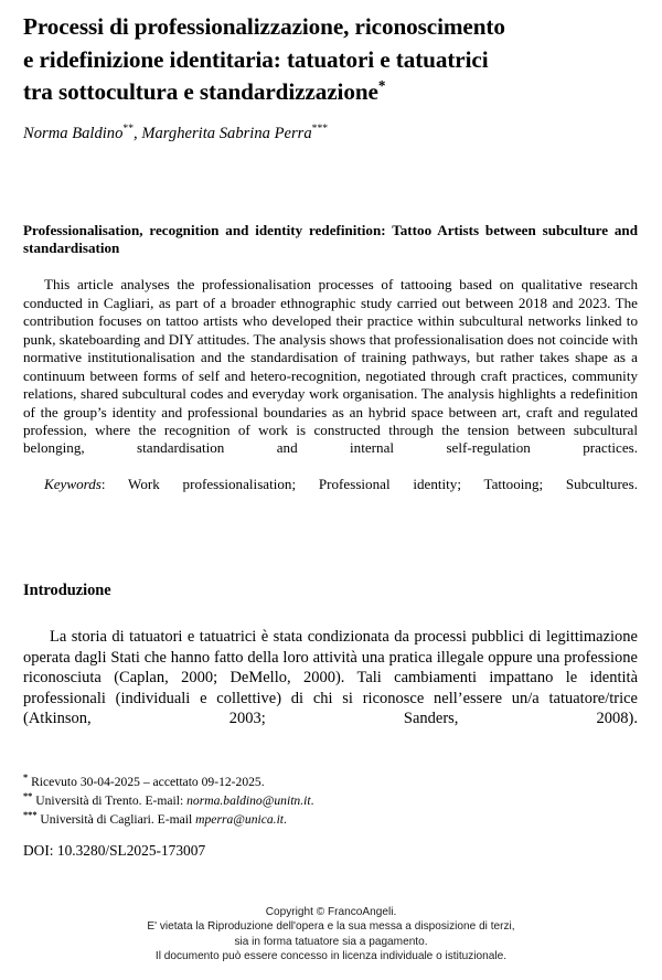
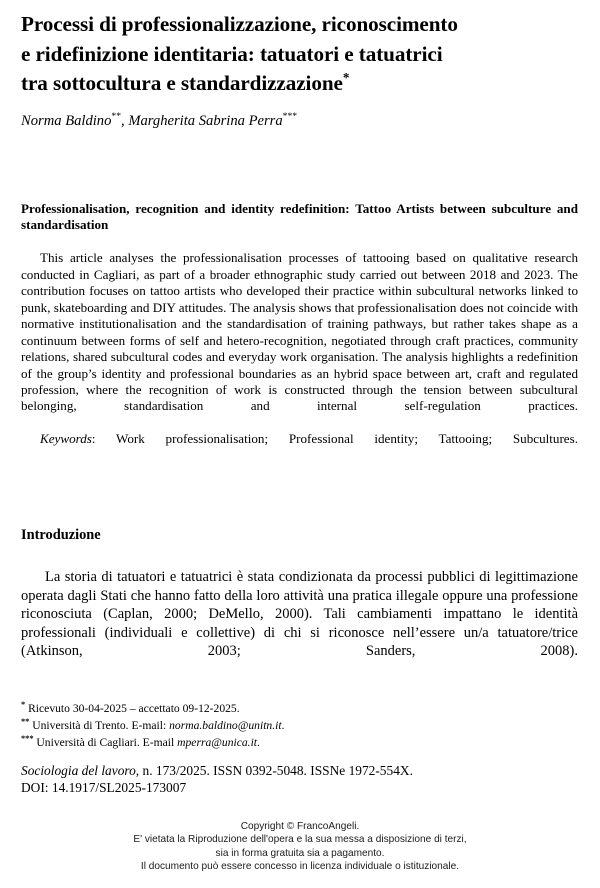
  Processi di professionalizzazione, riconoscimento
  e ridefinizione identitaria: tatuatori e tatuatrici
  tra sottocultura e standardizzazione*
  Norma Baldino**, Margherita Sabrina Perra***
  Professionalisation, recognition and identity redefinition: Tattoo Artists between subculture and standardisation
  This article analyses the professionalisation processes of tattooing based on qualitative research conducted in Cagliari, as part of a broader ethnographic study carried out between 2018 and 2023. The contribution focuses on tattoo artists who developed their practice within subcultural networks linked to punk, skateboarding and DIY attitudes. The analysis shows that professionalisation does not coincide with normative institutionalisation and the standardisation of training pathways, but rather takes shape as a continuum between forms of self and hetero-recognition, negotiated through craft practices, community relations, shared subcultural codes and everyday work organisation. The analysis highlights a redefinition of the group’s identity and professional boundaries as an hybrid space between art, craft and regulated profession, where the recognition of work is constructed through the tension between subcultural belonging, standardisation and internal self-regulation practices.
  Keywords: Work professionalisation; Professional identity; Tattooing; Subcultures.
  Introduzione
  La storia di tatuatori e tatuatrici è stata condizionata da processi pubblici di legittimazione operata dagli Stati che hanno fatto della loro attività una pratica illegale oppure una professione riconosciuta (Caplan, 2000; DeMello, 2000). Tali cambiamenti impattano le identità professionali (individuali e collettive) di chi si riconosce nell’essere un/a tatuatore/trice (Atkinson, 2003; Sanders, 2008).
  * Ricevuto 30-04-2025 – accettato 09-12-2025.
  ** Università di Trento. E-mail: norma.baldino@unitn.it.
  *** Università di Cagliari. E-mail mperra@unica.it.
+ Sociologia del lavoro, n. 173/2025. ISSN 0392-5048. ISSNe 1972-554X.
- DOI: 10.3280/SL2025-173007
+ DOI: 14.1917/SL2025-173007
  Copyright © FrancoAngeli.
  E' vietata la Riproduzione dell'opera e la sua messa a disposizione di terzi,
- sia in forma tatuatore sia a pagamento.
+ sia in forma gratuita sia a pagamento.
  Il documento può essere concesso in licenza individuale o istituzionale.
